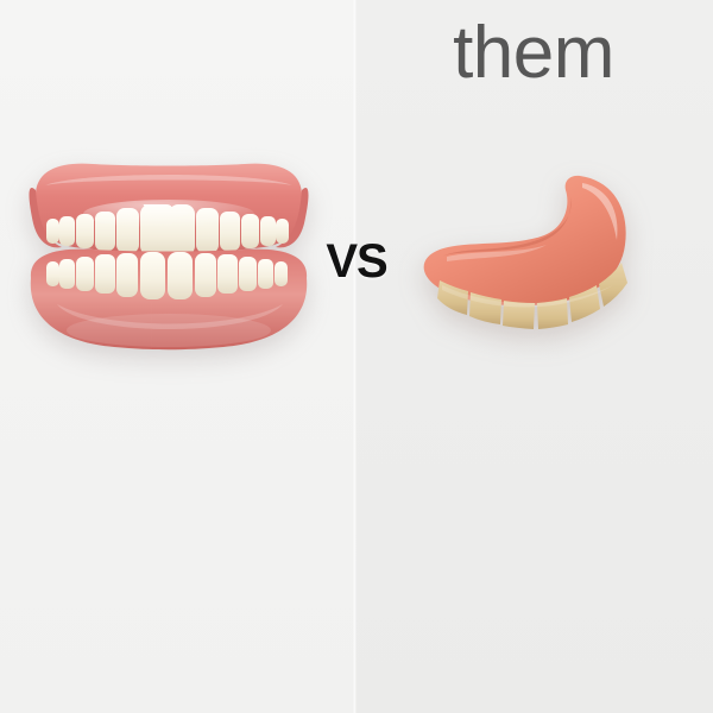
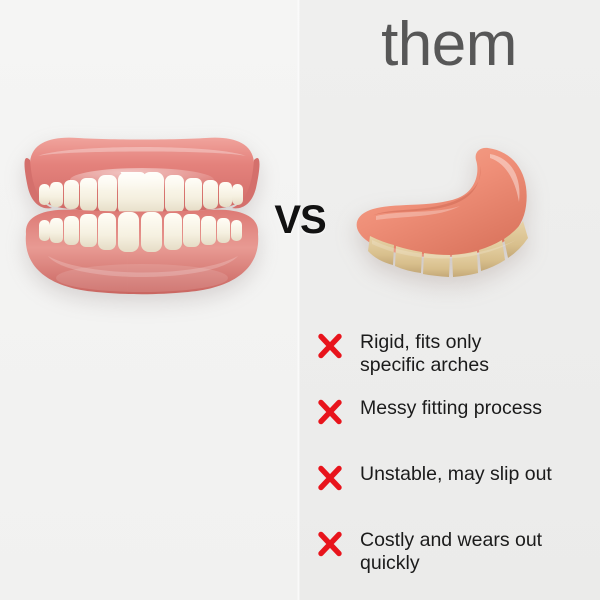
  them
  VS
+ Rigid, fits only
+ specific arches
+ Messy fitting process
+ Unstable, may slip out
+ Costly and wears out
+ quickly
